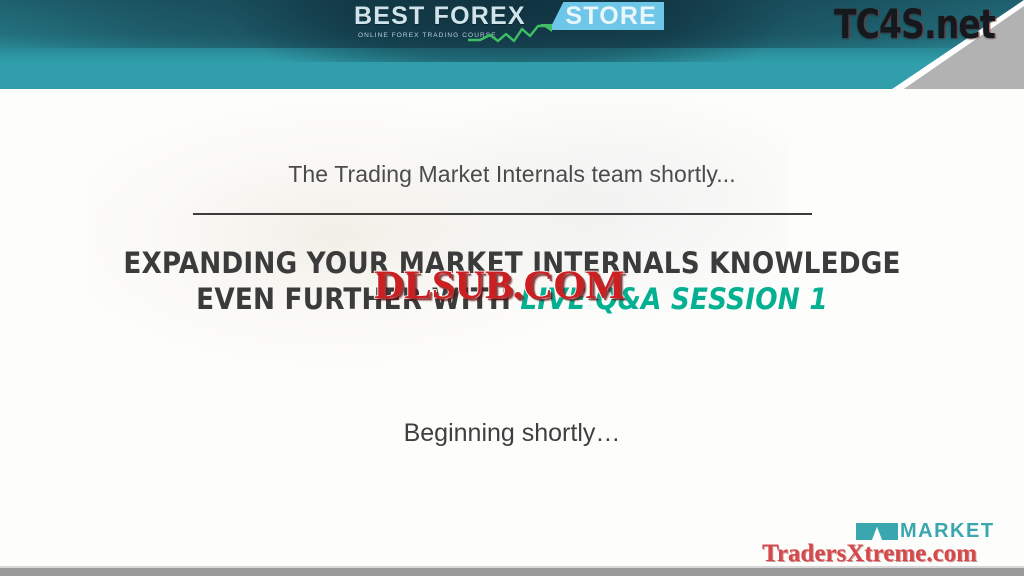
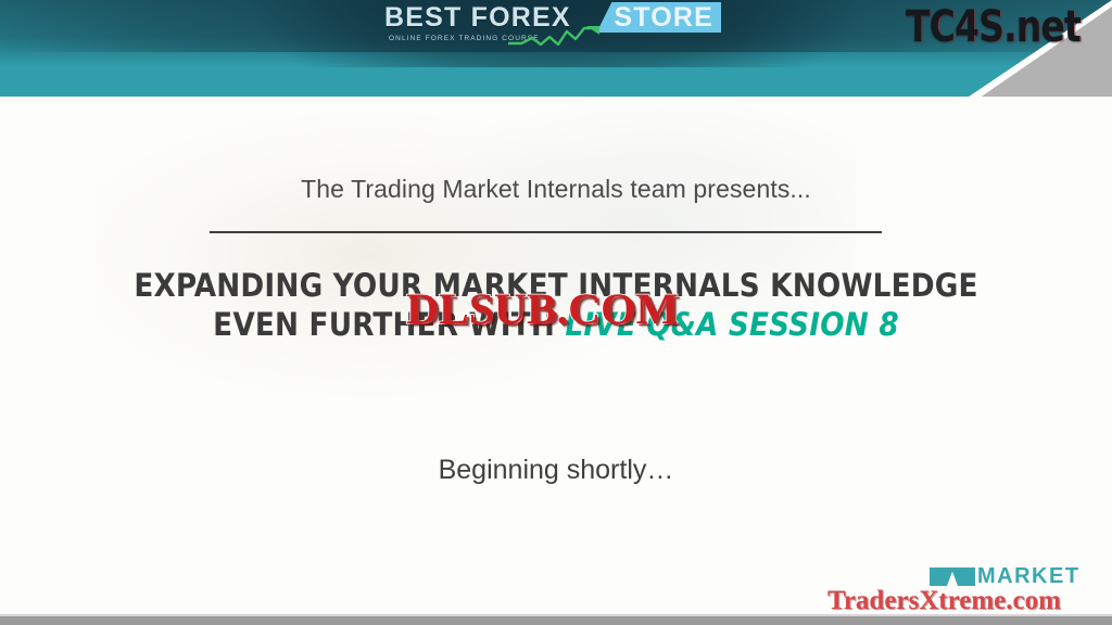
  BEST FOREX
  STORE
  TC4S.net
- The Trading Market Internals team shortly...
+ The Trading Market Internals team presents...
  EXPANDING YOUR MARKET INTERNALS KNOWLEDGE
- EVEN FURTHER WITH LIVE Q&A SESSION 1
+ EVEN FURTHER WITH LIVE Q&A SESSION 8
  Beginning shortly…
  DLSUB.COM
  MARKET
  TradersXtreme.com
